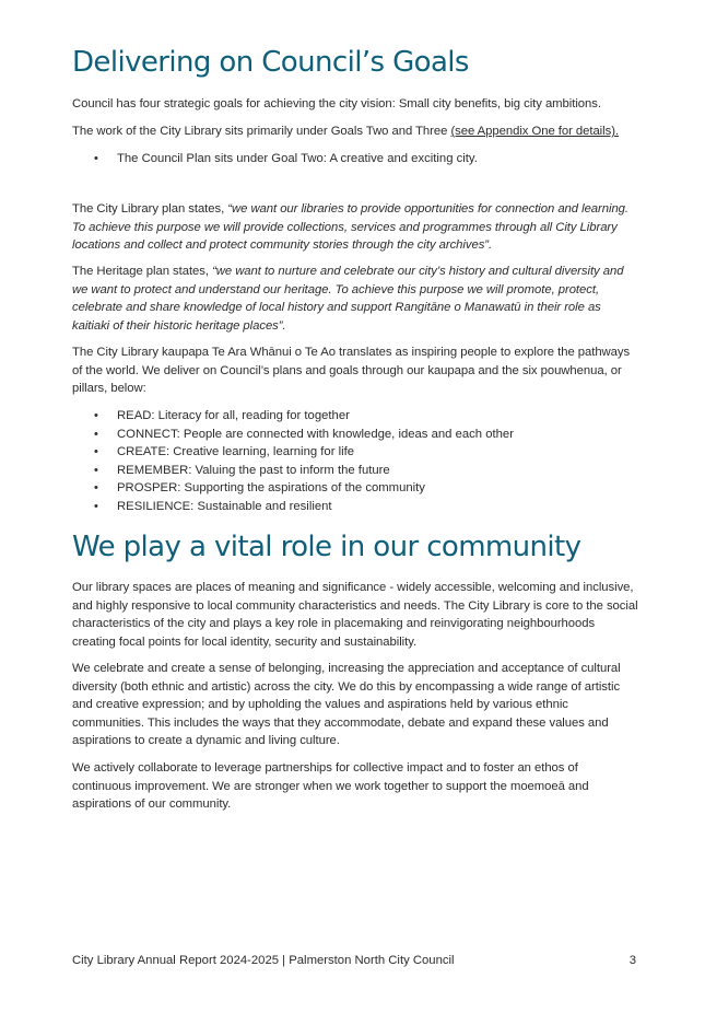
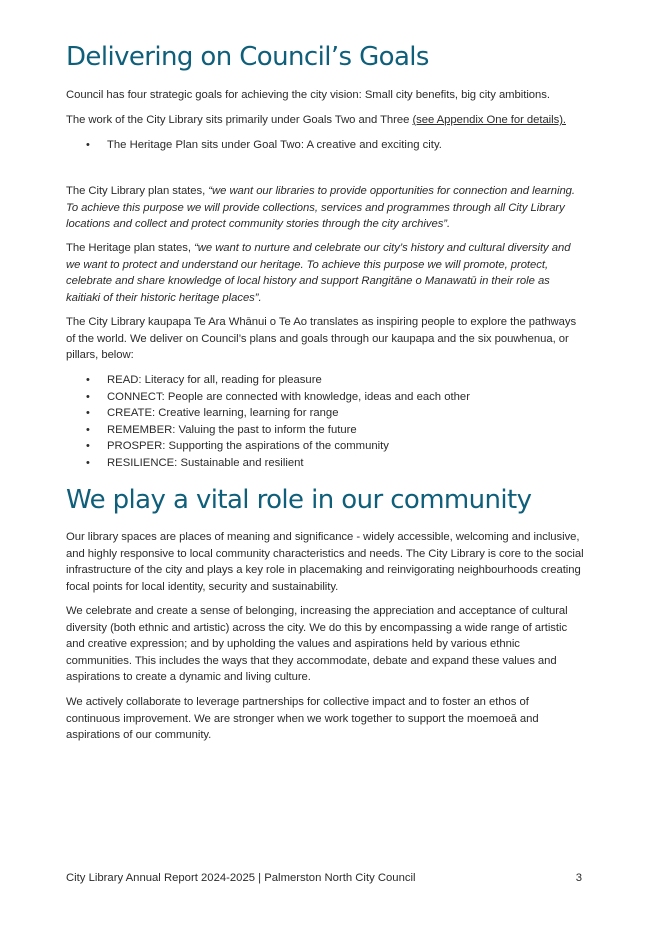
  Delivering on Council’s Goals
  Council has four strategic goals for achieving the city vision: Small city benefits, big city ambitions.
  The work of the City Library sits primarily under Goals Two and Three (see Appendix One for details).
- The Council Plan sits under Goal Two: A creative and exciting city.
+ The Heritage Plan sits under Goal Two: A creative and exciting city.
  The City Library plan states, “we want our libraries to provide opportunities for connection and learning. To achieve this purpose we will provide collections, services and programmes through all City Library locations and collect and protect community stories through the city archives”.
  The Heritage plan states, “we want to nurture and celebrate our city’s history and cultural diversity and we want to protect and understand our heritage. To achieve this purpose we will promote, protect, celebrate and share knowledge of local history and support Rangitāne o Manawatū in their role as kaitiaki of their historic heritage places”.
  The City Library kaupapa Te Ara Whānui o Te Ao translates as inspiring people to explore the pathways of the world. We deliver on Council’s plans and goals through our kaupapa and the six pouwhenua, or pillars, below:
- READ: Literacy for all, reading for together
+ READ: Literacy for all, reading for pleasure
  CONNECT: People are connected with knowledge, ideas and each other
- CREATE: Creative learning, learning for life
+ CREATE: Creative learning, learning for range
  REMEMBER: Valuing the past to inform the future
  PROSPER: Supporting the aspirations of the community
  RESILIENCE: Sustainable and resilient
  We play a vital role in our community
- Our library spaces are places of meaning and significance - widely accessible, welcoming and inclusive, and highly responsive to local community characteristics and needs. The City Library is core to the social characteristics of the city and plays a key role in placemaking and reinvigorating neighbourhoods creating focal points for local identity, security and sustainability.
+ Our library spaces are places of meaning and significance - widely accessible, welcoming and inclusive, and highly responsive to local community characteristics and needs. The City Library is core to the social infrastructure of the city and plays a key role in placemaking and reinvigorating neighbourhoods creating focal points for local identity, security and sustainability.
  We celebrate and create a sense of belonging, increasing the appreciation and acceptance of cultural diversity (both ethnic and artistic) across the city. We do this by encompassing a wide range of artistic and creative expression; and by upholding the values and aspirations held by various ethnic communities. This includes the ways that they accommodate, debate and expand these values and aspirations to create a dynamic and living culture.
  We actively collaborate to leverage partnerships for collective impact and to foster an ethos of continuous improvement. We are stronger when we work together to support the moemoeā and aspirations of our community.
  City Library Annual Report 2024-2025 | Palmerston North City Council
  3
